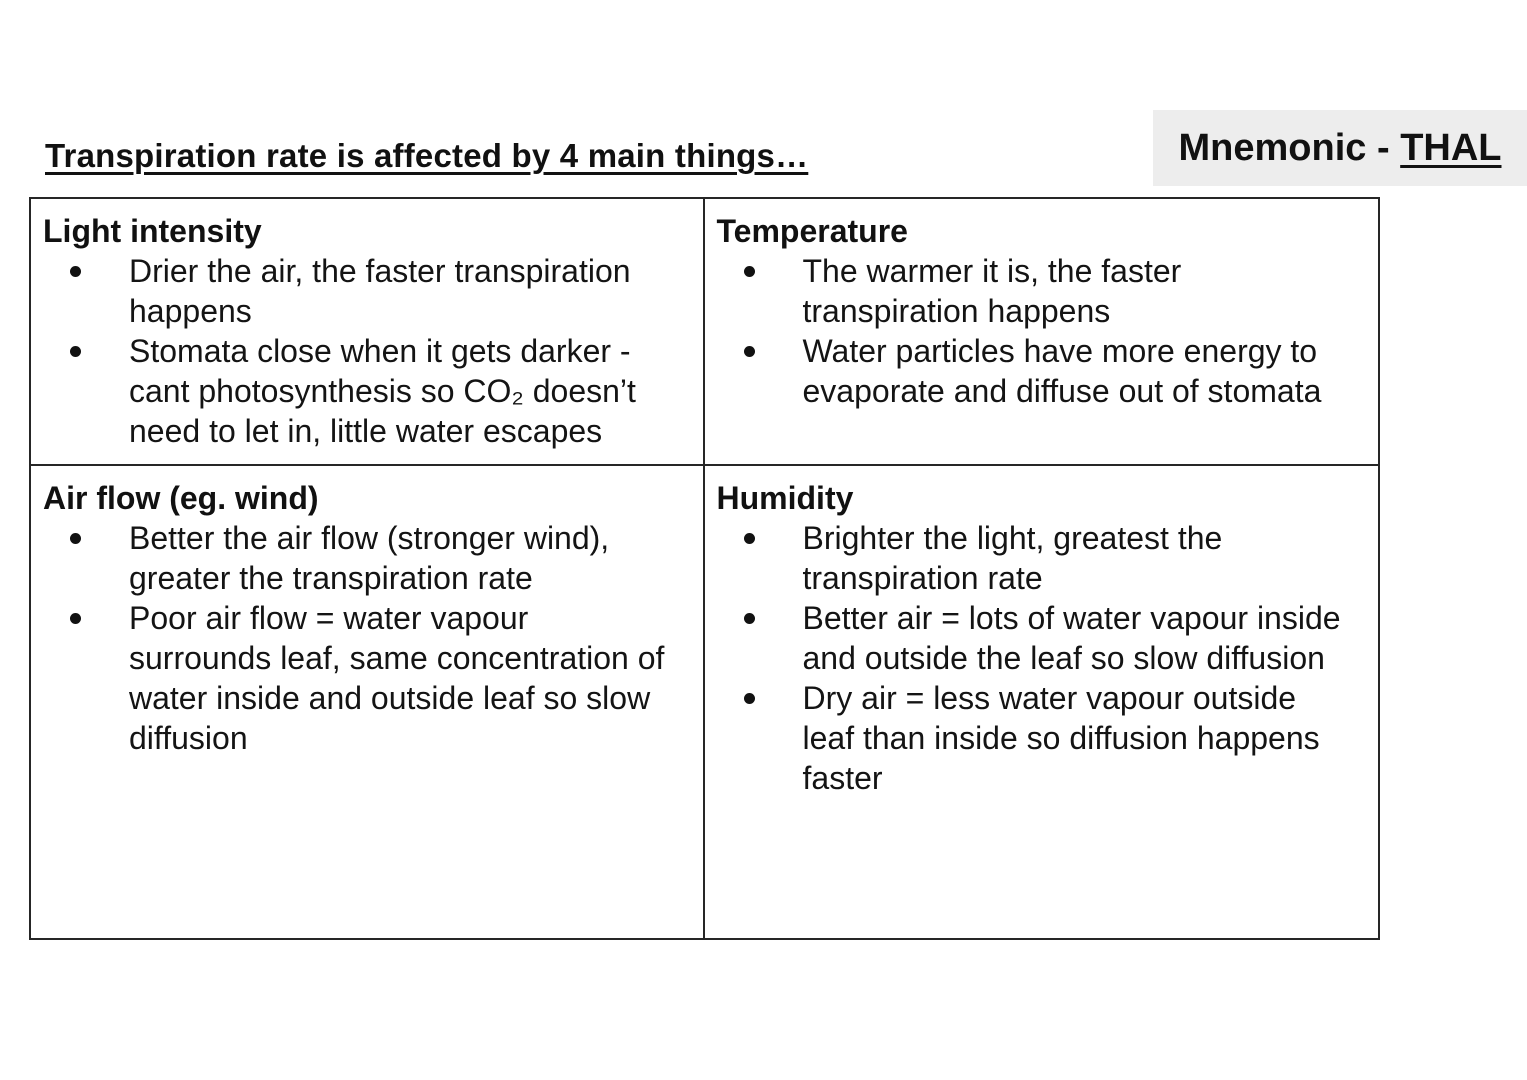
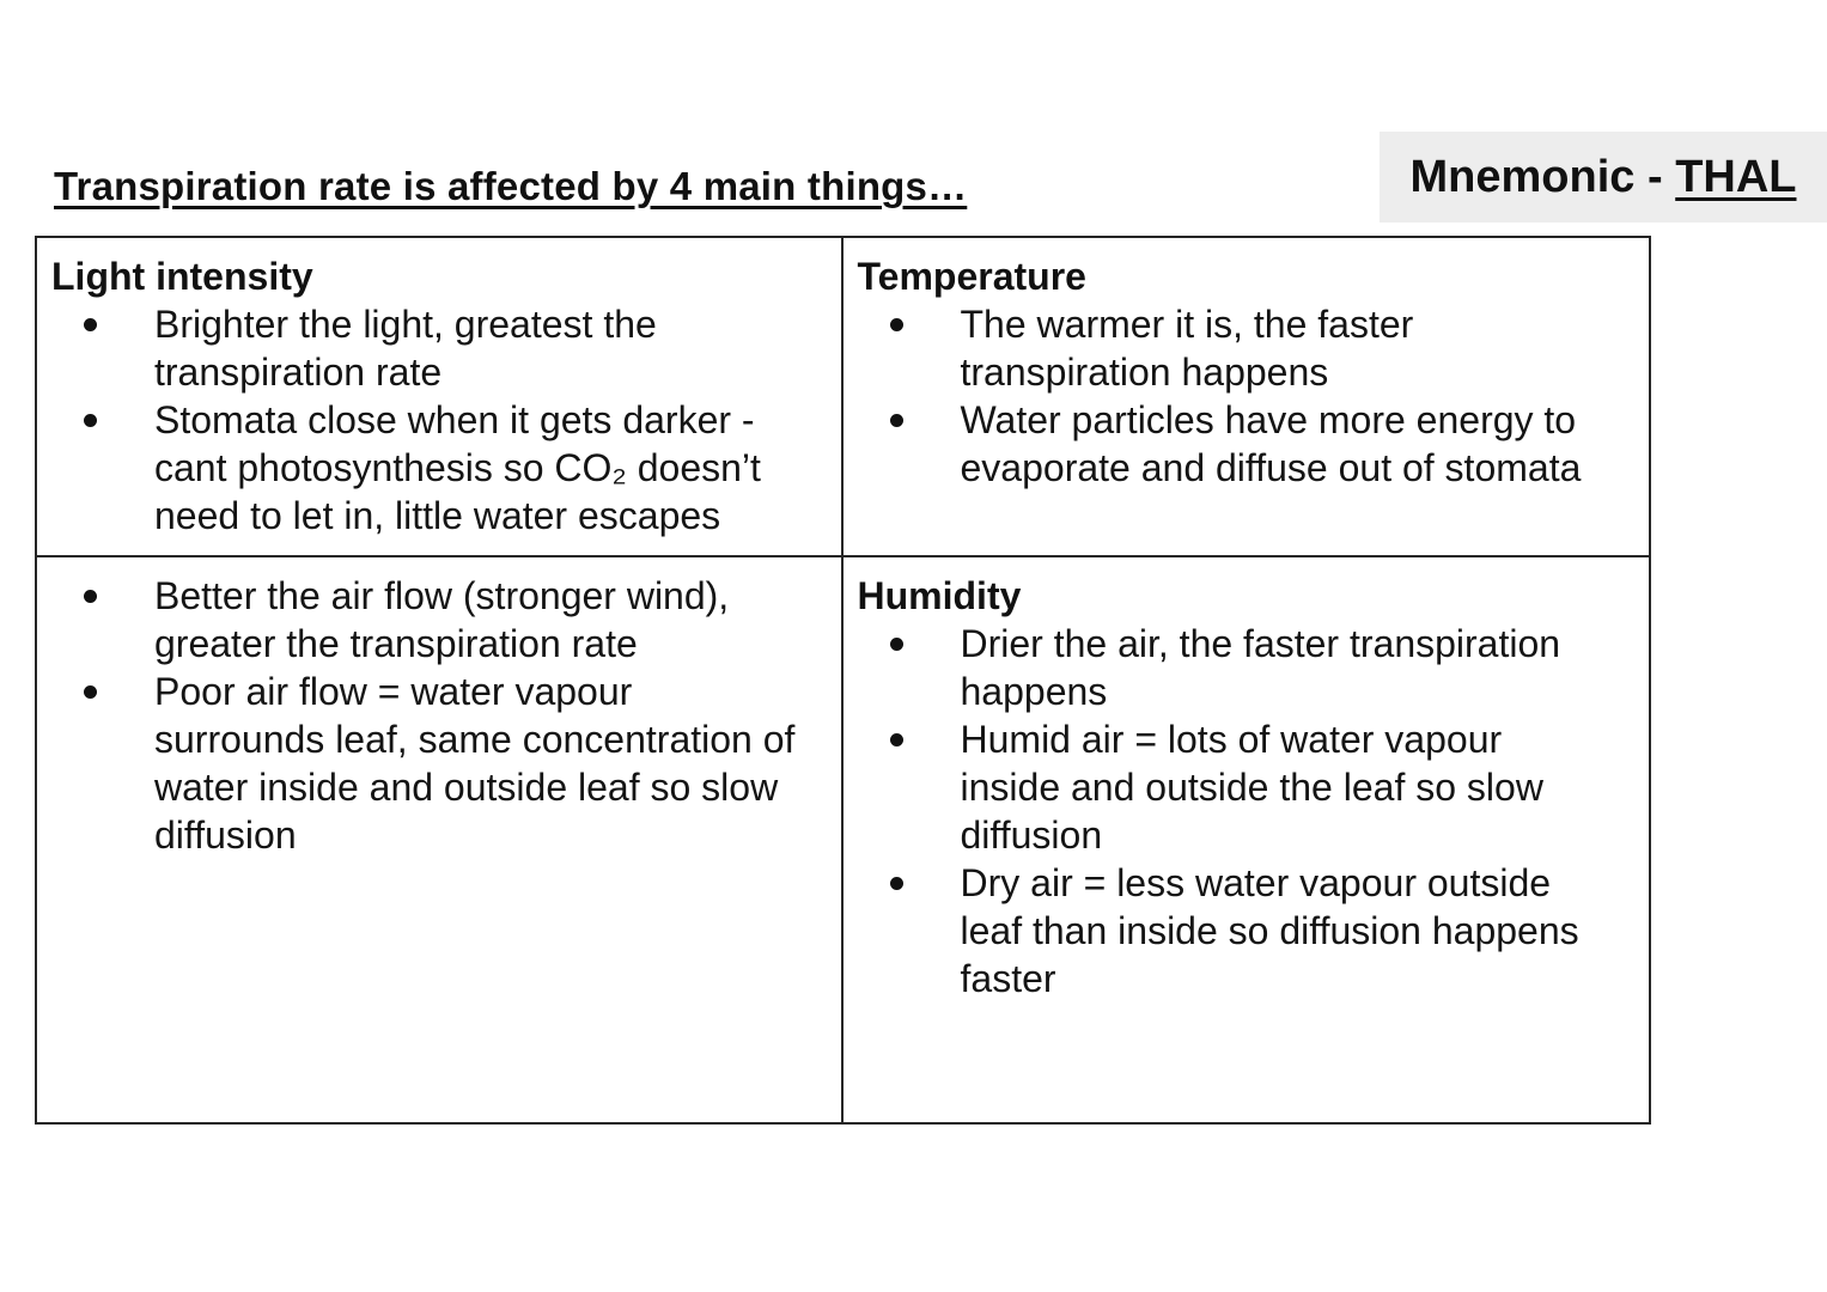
  Transpiration rate is affected by 4 main things…
  Mnemonic -
  THAL
  Light intensity
- Drier the air, the faster transpiration happens
+ Brighter the light, greatest the transpiration rate
  Stomata close when it gets darker - cant photosynthesis so CO₂ doesn’t need to let in, little water escapes
  Temperature
  The warmer it is, the faster transpiration happens
  Water particles have more energy to evaporate and diffuse out of stomata
- Air flow (eg. wind)
  Better the air flow (stronger wind), greater the transpiration rate
  Poor air flow = water vapour surrounds leaf, same concentration of water inside and outside leaf so slow diffusion
  Humidity
- Brighter the light, greatest the transpiration rate
+ Drier the air, the faster transpiration happens
- Better air = lots of water vapour inside and outside the leaf so slow diffusion
+ Humid air = lots of water vapour inside and outside the leaf so slow diffusion
  Dry air = less water vapour outside leaf than inside so diffusion happens faster
